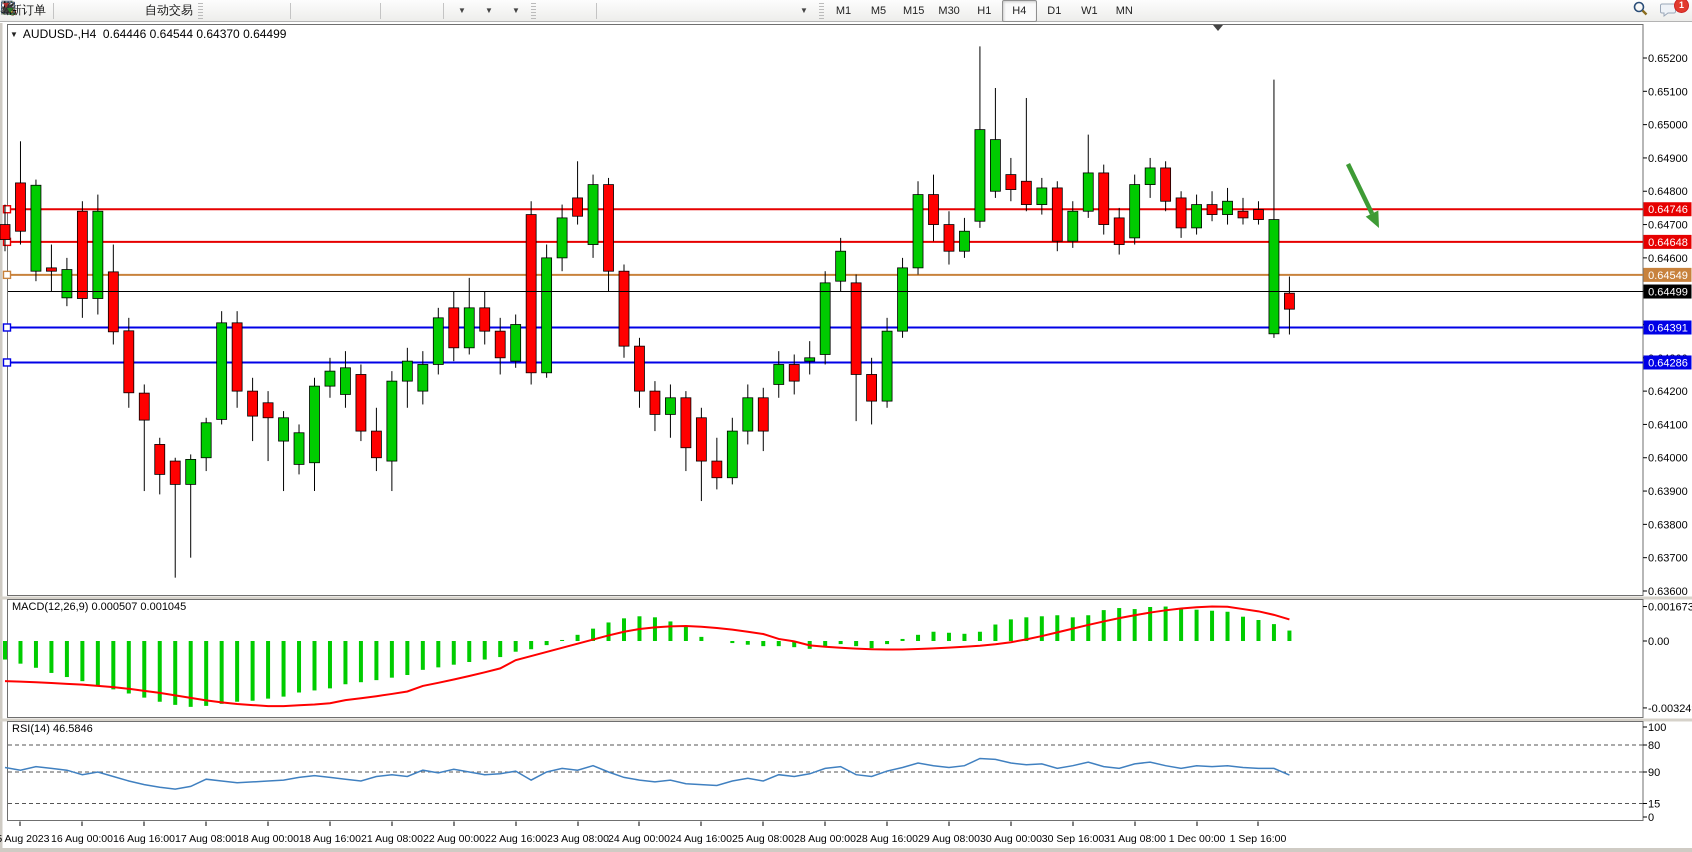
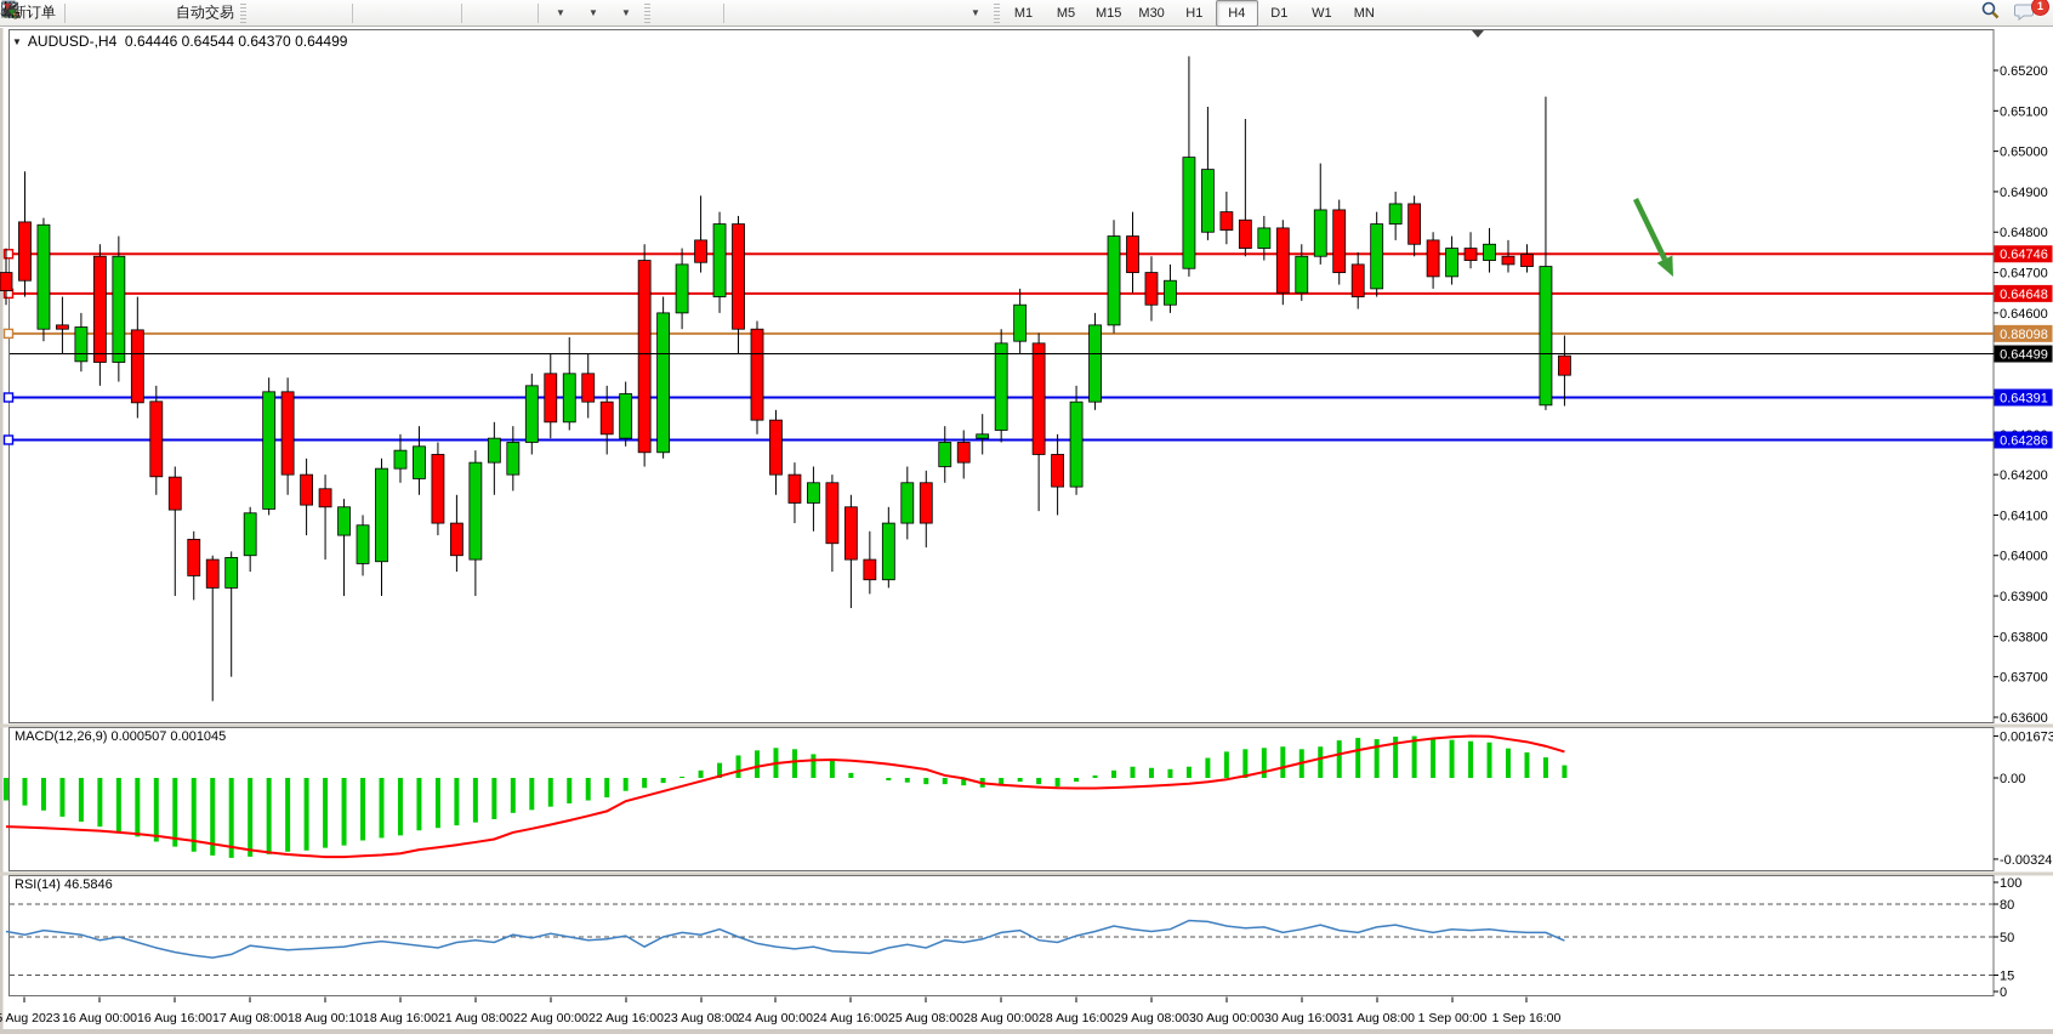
  新订单
  自动交易
  ▼
  ▼
  ▼
  ▼
  M1
  M5
  M15
  M30
  H1
  H4
  D1
  W1
  MN
  1
  0.65200
  0.65100
  0.65000
  0.64900
  0.64800
  0.64700
  0.64600
  0.64200
  0.64100
  0.64000
  0.63900
  0.63800
  0.63700
  0.63600
  0.64746
  0.64648
- 0.64549
+ 0.88098
  0.64499
  0.64391
  0.64286
  0.001673
  0.00
  -0.00324
  100
  80
- 90
+ 50
  15
  0
  Aug 2023
  16 Aug 00:00
  16 Aug 16:00
  17 Aug 08:00
- 18 Aug 00:00
+ 18 Aug 00:10
  18 Aug 16:00
  21 Aug 08:00
  22 Aug 00:00
  22 Aug 16:00
  23 Aug 08:00
  24 Aug 00:00
  24 Aug 16:00
  25 Aug 08:00
  28 Aug 00:00
  28 Aug 16:00
  29 Aug 08:00
  30 Aug 00:00
- 30 Sep 16:00
+ 30 Aug 16:00
  31 Aug 08:00
- 1 Dec 00:00
+ 1 Sep 00:00
  1 Sep 16:00
  ▼ AUDUSD-,H4 0.64446 0.64544 0.64370 0.64499
  MACD(12,26,9) 0.000507 0.001045
  RSI(14) 46.5846
